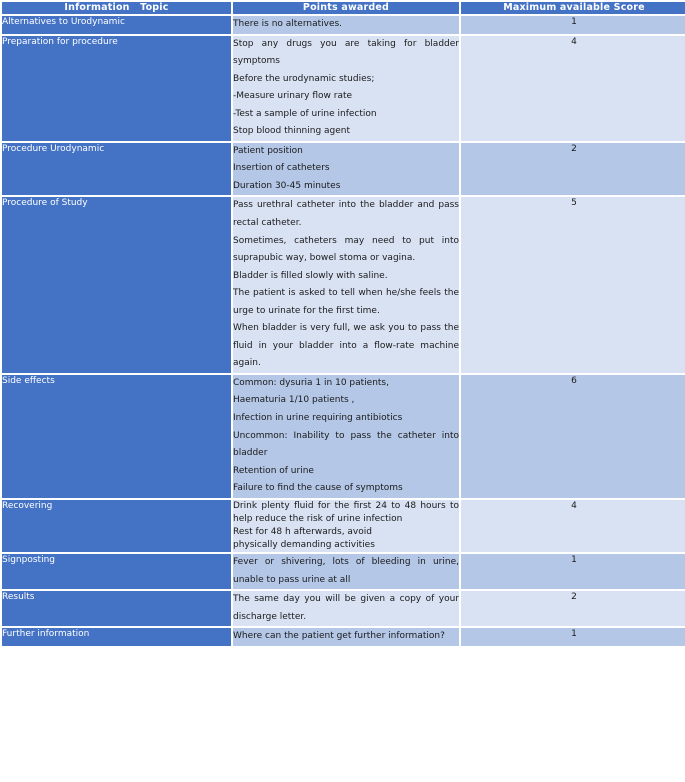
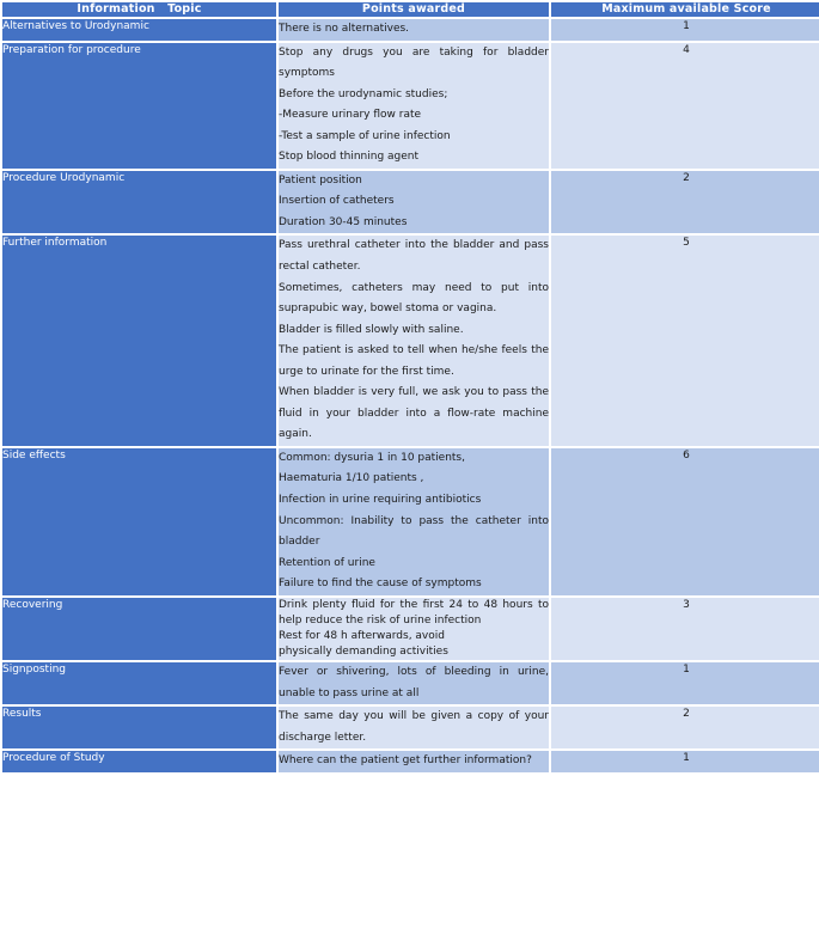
  Information Topic	Points awarded	Maximum available Score
  Alternatives to Urodynamic	There is no alternatives.	1
  Preparation for procedure	Stop any drugs you are taking for bladder symptomsBefore the urodynamic studies;-Measure urinary flow rate-Test a sample of urine infectionStop blood thinning agent	4
  Procedure Urodynamic	Patient positionInsertion of cathetersDuration 30-45 minutes	2
- Procedure of Study	Pass urethral catheter into the bladder and pass rectal catheter.Sometimes, catheters may need to put into suprapubic way, bowel stoma or vagina.Bladder is filled slowly with saline.The patient is asked to tell when he/she feels the urge to urinate for the first time.When bladder is very full, we ask you to pass the fluid in your bladder into a flow-rate machine again.	5
+ Further information	Pass urethral catheter into the bladder and pass rectal catheter.Sometimes, catheters may need to put into suprapubic way, bowel stoma or vagina.Bladder is filled slowly with saline.The patient is asked to tell when he/she feels the urge to urinate for the first time.When bladder is very full, we ask you to pass the fluid in your bladder into a flow-rate machine again.	5
  Side effects	Common: dysuria 1 in 10 patients,Haematuria 1/10 patients ,Infection in urine requiring antibioticsUncommon: Inability to pass the catheter into bladderRetention of urineFailure to find the cause of symptoms	6
- Recovering	Drink plenty fluid for the first 24 to 48 hours to help reduce the risk of urine infectionRest for 48 h afterwards, avoidphysically demanding activities	4
+ Recovering	Drink plenty fluid for the first 24 to 48 hours to help reduce the risk of urine infectionRest for 48 h afterwards, avoidphysically demanding activities	3
  Signposting	Fever or shivering, lots of bleeding in urine, unable to pass urine at all	1
  Results	The same day you will be given a copy of your discharge letter.	2
- Further information	Where can the patient get further information?	1
+ Procedure of Study	Where can the patient get further information?	1
